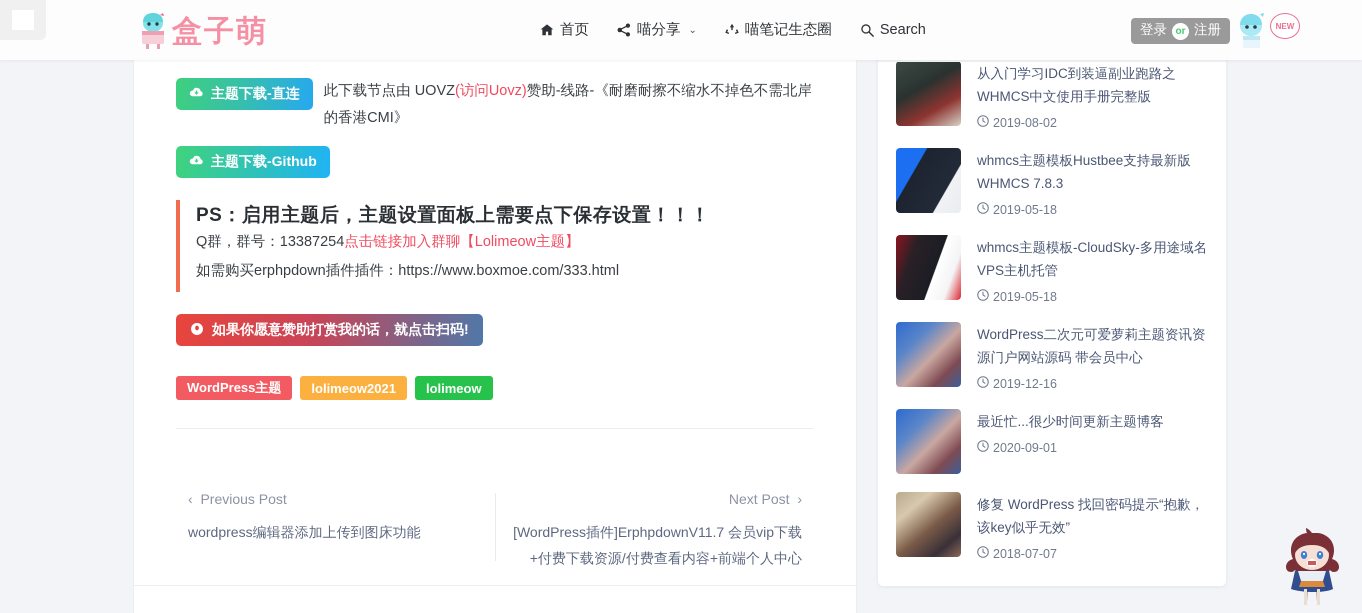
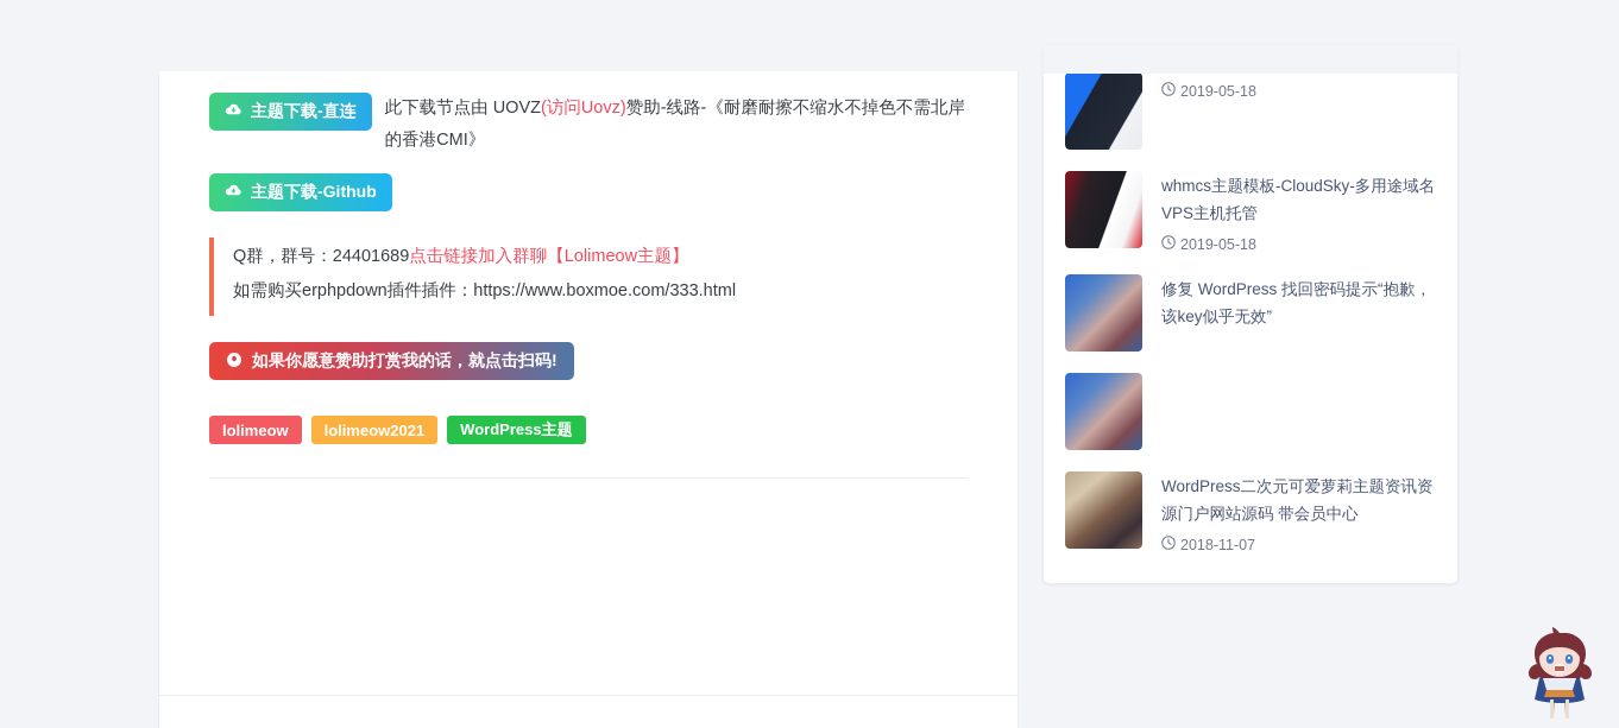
  主题下载-直连
  此下载节点由 UOVZ(访问Uovz)赞助-线路-《耐磨耐擦不缩水不掉色不需北岸的香港CMI》
  主题下载-Github
- PS：启用主题后，主题设置面板上需要点下保存设置！！！
- Q群，群号：13387254点击链接加入群聊【Lolimeow主题】
+ Q群，群号：24401689点击链接加入群聊【Lolimeow主题】
  如需购买erphpdown插件插件：https://www.boxmoe.com/333.html
  如果你愿意赞助打赏我的话，就点击扫码!
- WordPress主题
+ lolimeow
  lolimeow2021
- lolimeow
+ WordPress主题
- ‹ Previous Post
- wordpress编辑器添加上传到图床功能
- Next Post ›
- [WordPress插件]ErphpdownV11.7 会员vip下载+付费下载资源/付费查看内容+前端个人中心
- 从入门学习IDC到装逼副业跑路之WHMCS中文使用手册完整版
- 2019-08-02
- whmcs主题模板Hustbee支持最新版WHMCS 7.8.3
  2019-05-18
  whmcs主题模板-CloudSky-多用途域名VPS主机托管
  2019-05-18
- WordPress二次元可爱萝莉主题资讯资源门户网站源码 带会员中心
+ 修复 WordPress 找回密码提示“抱歉，该key似乎无效”
- 2019-12-16
- 最近忙...很少时间更新主题博客
- 2020-09-01
- 修复 WordPress 找回密码提示“抱歉，该key似乎无效”
+ WordPress二次元可爱萝莉主题资讯资源门户网站源码 带会员中心
- 2018-07-07
+ 2018-11-07
- 盒子萌
- 首页
- 喵分享
- ⌄
- 喵笔记生态圈
- Search
- 登录
- or
- 注册
- NEW
